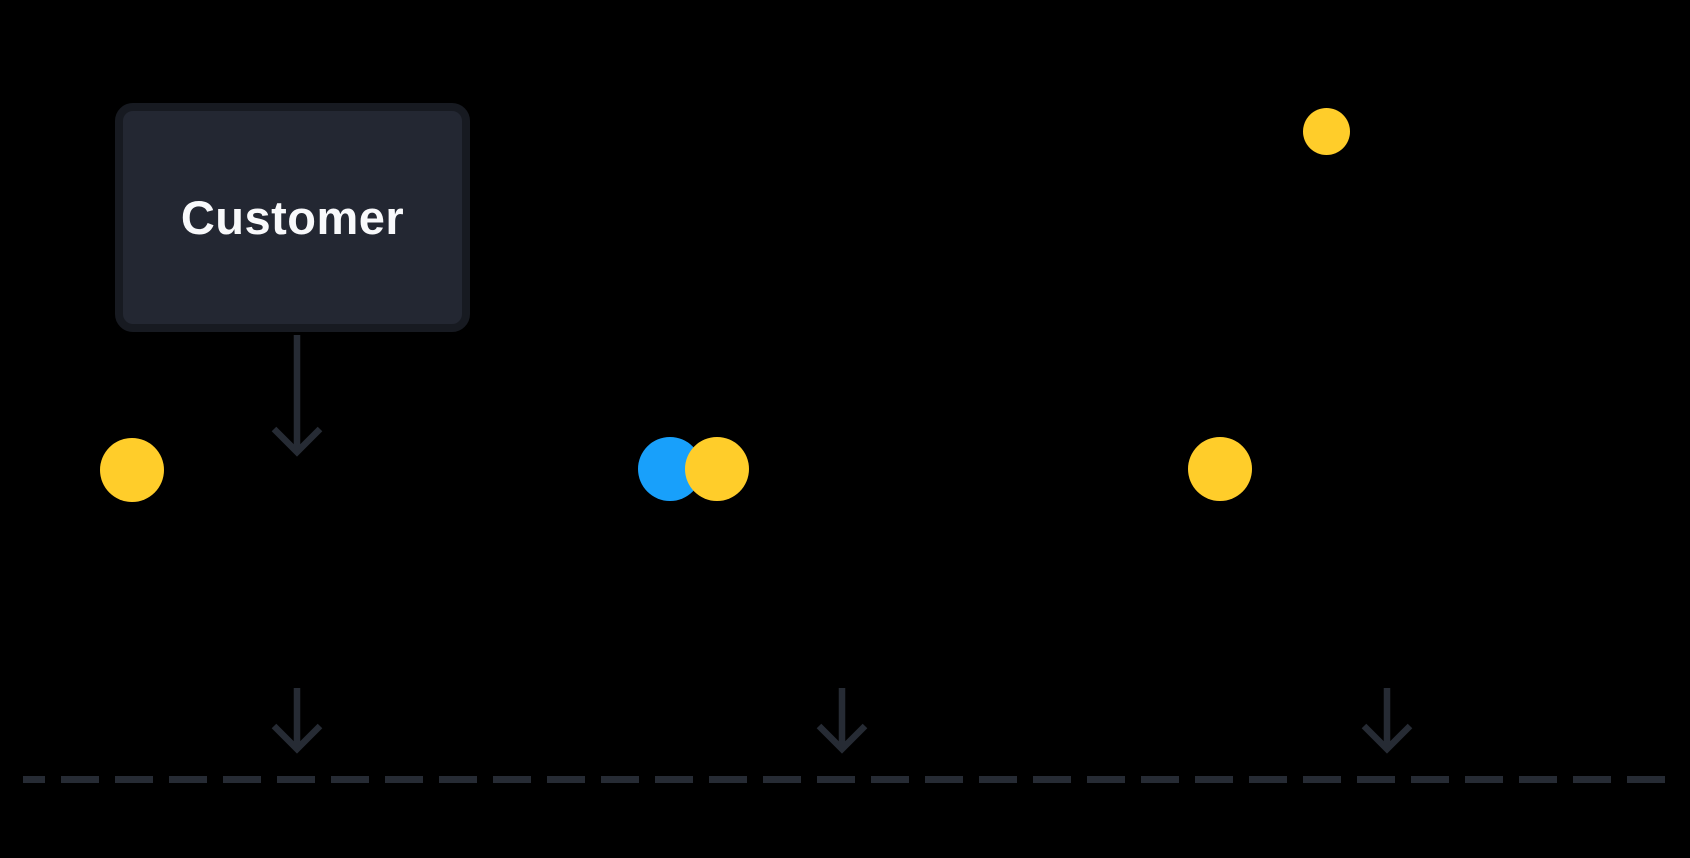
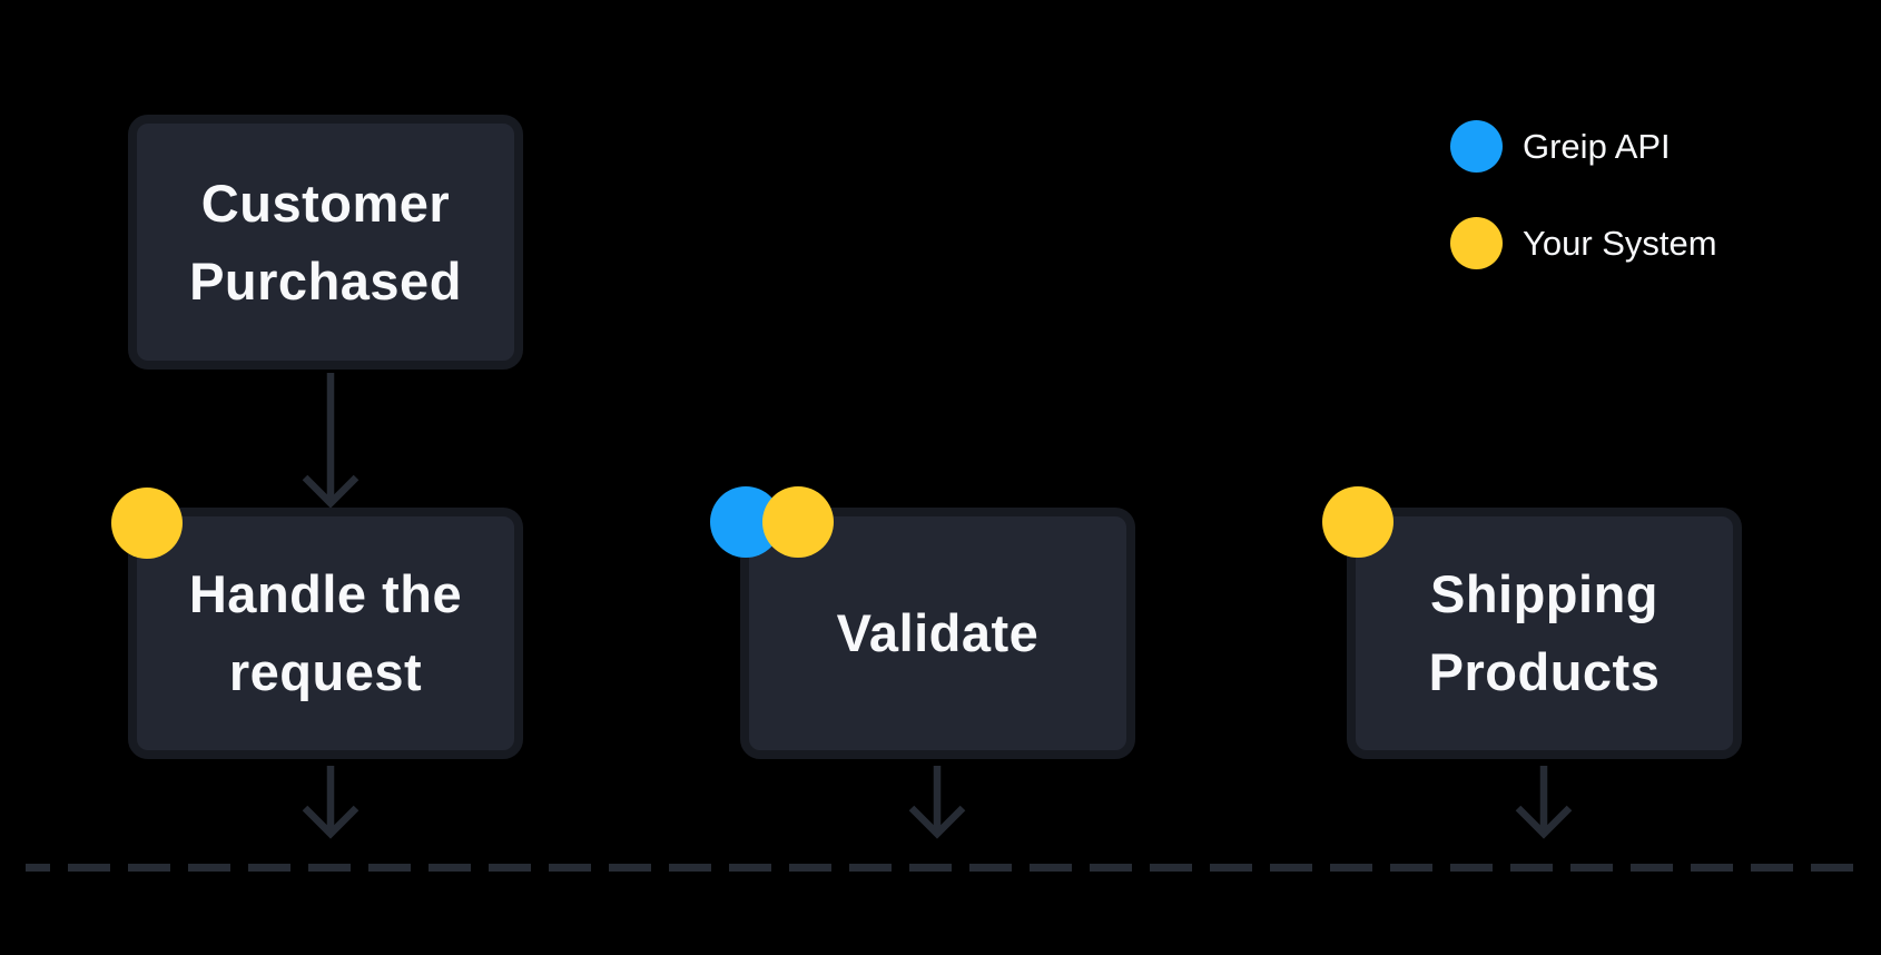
  Customer
+ Purchased
+ Handle the
+ request
+ Validate
+ Shipping
+ Products
+ Greip API
+ Your System
